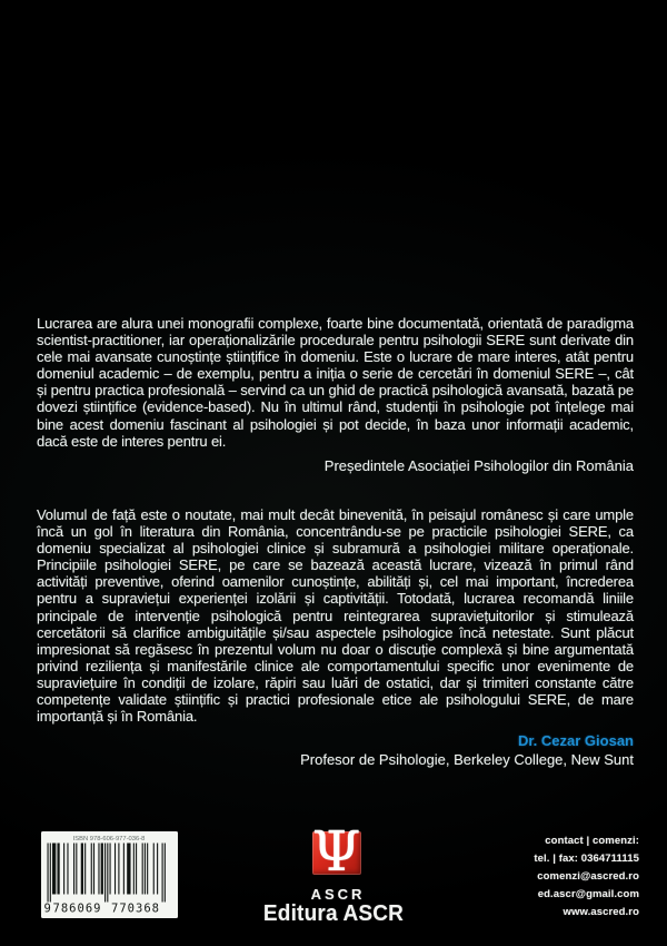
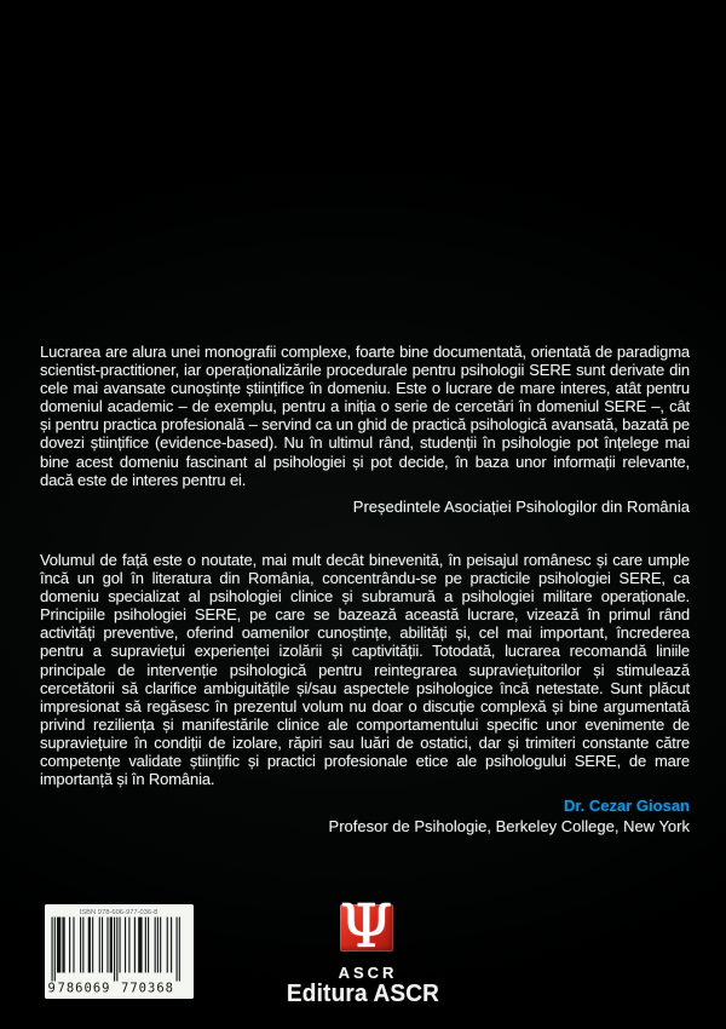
- Lucrarea are alura unei monografii complexe, foarte bine documentată, orientată de paradigma scientist-practitioner, iar operaționalizările procedurale pentru psihologii SERE sunt derivate din cele mai avansate cunoștințe științifice în domeniu. Este o lucrare de mare interes, atât pentru domeniul academic – de exemplu, pentru a iniția o serie de cercetări în domeniul SERE –, cât și pentru practica profesională – servind ca un ghid de practică psihologică avansată, bazată pe dovezi științifice (evidence-based). Nu în ultimul rând, studenții în psihologie pot înțelege mai bine acest domeniu fascinant al psihologiei și pot decide, în baza unor informații academic, dacă este de interes pentru ei.
+ Lucrarea are alura unei monografii complexe, foarte bine documentată, orientată de paradigma scientist-practitioner, iar operaționalizările procedurale pentru psihologii SERE sunt derivate din cele mai avansate cunoștințe științifice în domeniu. Este o lucrare de mare interes, atât pentru domeniul academic – de exemplu, pentru a iniția o serie de cercetări în domeniul SERE –, cât și pentru practica profesională – servind ca un ghid de practică psihologică avansată, bazată pe dovezi științifice (evidence-based). Nu în ultimul rând, studenții în psihologie pot înțelege mai bine acest domeniu fascinant al psihologiei și pot decide, în baza unor informații relevante, dacă este de interes pentru ei.
  Președintele Asociației Psihologilor din România
  Volumul de față este o noutate, mai mult decât binevenită, în peisajul românesc și care umple încă un gol în literatura din România, concentrându-se pe practicile psihologiei SERE, ca domeniu specializat al psihologiei clinice și subramură a psihologiei militare operaționale. Principiile psihologiei SERE, pe care se bazează această lucrare, vizează în primul rând activități preventive, oferind oamenilor cunoștințe, abilități și, cel mai important, încrederea pentru a supraviețui experienței izolării și captivității. Totodată, lucrarea recomandă liniile principale de intervenție psihologică pentru reintegrarea supraviețuitorilor și stimulează cercetătorii să clarifice ambiguitățile și/sau aspectele psihologice încă netestate. Sunt plăcut impresionat să regăsesc în prezentul volum nu doar o discuție complexă și bine argumentată privind reziliența și manifestările clinice ale comportamentului specific unor evenimente de supraviețuire în condiții de izolare, răpiri sau luări de ostatici, dar și trimiteri constante către competențe validate științific și practici profesionale etice ale psihologului SERE, de mare importanță și în România.
  Dr. Cezar Giosan
- Profesor de Psihologie, Berkeley College, New Sunt
+ Profesor de Psihologie, Berkeley College, New York
  9
  786069
  770368
  Ψ
  ASCR
  Editura ASCR
- contact | comenzi:
- tel. | fax: 0364711115
- comenzi@ascred.ro
- ed.ascr@gmail.com
- www.ascred.ro
